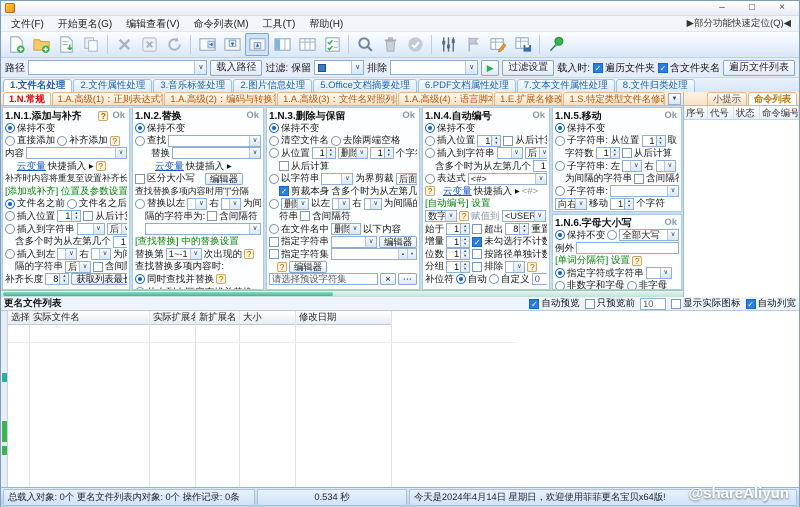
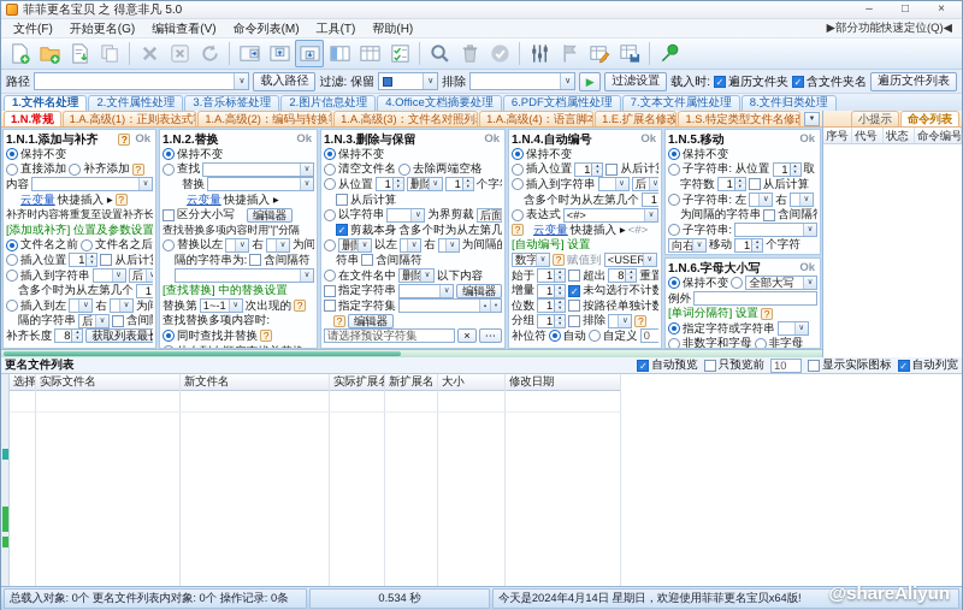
+ 菲菲更名宝贝 之 得意非凡 5.0
  –
  □
  ×
  文件(F)
  开始更名(G)
  编辑查看(V)
  命令列表(M)
  工具(T)
  帮助(H)
  ▶部分功能快速定位(Q)◀
  路径
  载入路径
  过滤:
  保留
  排除
  ▶
  过滤设置
  载入时:
  ✓
  遍历文件夹
  ✓
  含文件夹名
  遍历文件列表
  1.文件名处理
  2.文件属性处理
  3.音乐标签处理
  2.图片信息处理
- 5.Office文档摘要处理
+ 4.Office文档摘要处理
  6.PDF文档属性处理
  7.文本文件属性处理
  8.文件归类处理
  1.N.常规
  1.A.高级(1)：正则表达式
  1.A.高级(2)：编码与转换
  1.A.高级(3)：文件名对照列
  1.A.高级(4)：语言脚本
  1.E.扩展名修改
  1.S.特定类型文件名修
  1.N.1.添加与补齐
  ?
  Ok
  保持不变
  直接添加
  补齐添加
  ?
  内容
  云变量
  快捷插入 ▸
  ?
  补齐时内容将重复至设置补齐长
  [添加或补齐] 位置及参数设置
  文件名之前
  文件名之后
  插入位置
  1
  从后计
  插入到字符串
  后
  含多个时为从左第几个
  1
  插入到左
  右
  隔的字符串
  后
  补齐长度
  8
  获取列表最
  1.N.2.替换
  Ok
  保持不变
  查找
  替换
  云变量
  快捷插入 ▸
  区分大小写
  编辑器
  查找替换多项内容时用"|"分隔
  替换以左
  右
  为间
  隔的字符串为:
  含间隔符
  [查找替换] 中的替换设置
  替换第
  1~-1
  次出现的
  ?
  查找替换多项内容时:
  同时查找并替换
  ?
  1.N.3.删除与保留
  Ok
  保持不变
  清空文件名
  去除两端空格
  从位置
  1
  删除
  1
  从后计算
  以字符串
  为界剪裁
  后面
  ✓
  剪裁本身
  含多个时为从左第几
  以左
  右
  符串
  含间隔符
  在文件名中
  删除
  以下内容
  指定字符串
  编辑器
  指定字符集
  ?
  编辑器
  请选择预设字符集
  ×
  ⋯
  1.N.4.自动编号
  Ok
  保持不变
  插入位置
  1
  从后计
  插入到字符串
  后
  含多个时为从左第几个
  1
  表达式
  <#>
  ?
  云变量
  快捷插入 ▸
  <#>
  [自动编号] 设置
  数字
  ?
  赋值到
  <USER
  始于
  1
  超出
  8
  重置
  增量
  1
  ✓
  未勾选行不计数
  位数
  1
  按路径单独计数
  分组
  1
  排除
  ?
  补位符
  自动
  自定义
  0
  1.N.5.移动
  Ok
  保持不变
  子字符串: 从位置
  1
  取
  字符数
  1
  从后计算
  子字符串: 左
  右
  为间隔的字符串
  含间隔
  子字符串:
  向右
  移动
  1
  个字符
  1.N.6.字母大小写
  Ok
  保持不变
  全部大写
  例外
  [单词分隔符] 设置
  ?
  指定字符或字符串
  非数字和字母
  非字母
  小提示
  命令列表
  序号
  代号
  状态
  命令编号
  更名文件列表
  ✓
  自动预览
  只预览前
  10
  显示实际图标
  ✓
  自动列宽
  选择
  实际文件名
+ 新文件名
  实际扩展名
  新扩展名
  大小
  修改日期
  总载入对象: 0个 更名文件列表内对象: 0个 操作记录: 0条
  0.534 秒
  今天是2024年4月14日 星期日，欢迎使用菲菲更名宝贝x64版!
  @shareAliyun
